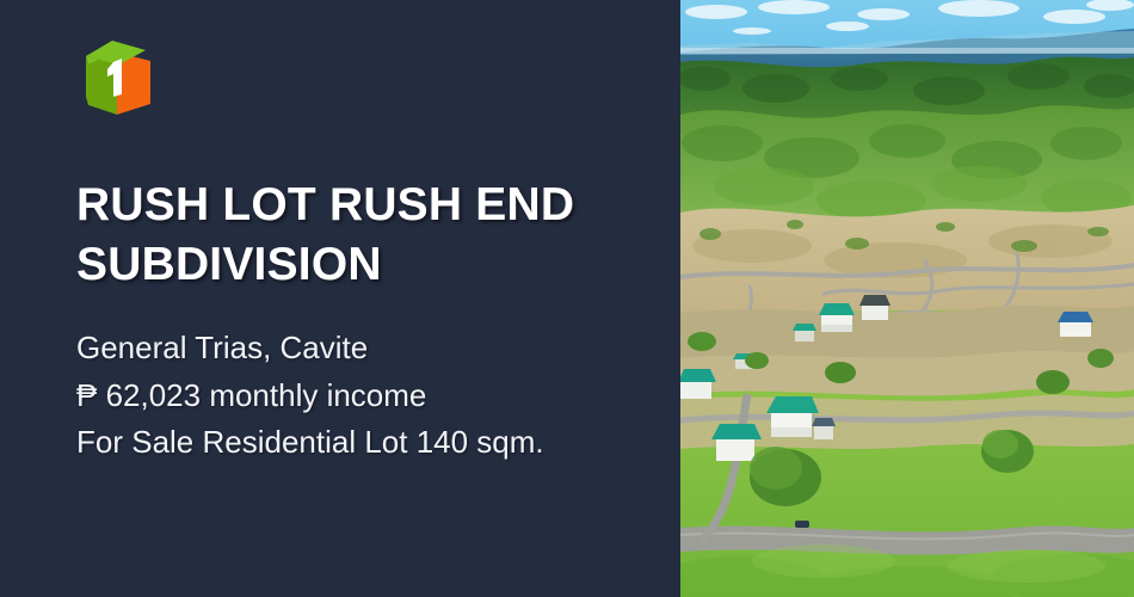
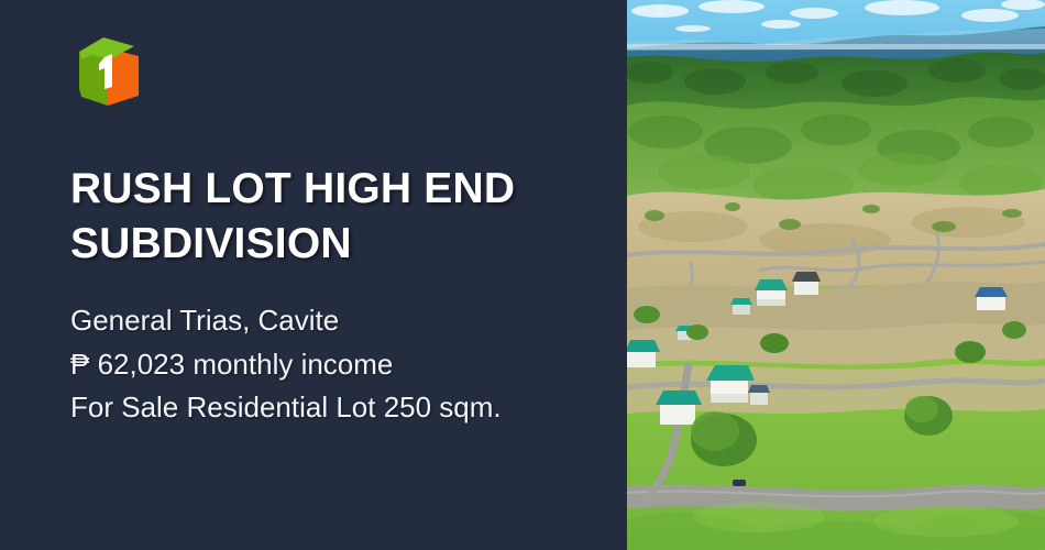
- RUSH LOT RUSH END SUBDIVISION
+ RUSH LOT HIGH END SUBDIVISION
  General Trias, Cavite
  ₱ 62,023 monthly income
- For Sale Residential Lot 140 sqm.
+ For Sale Residential Lot 250 sqm.
